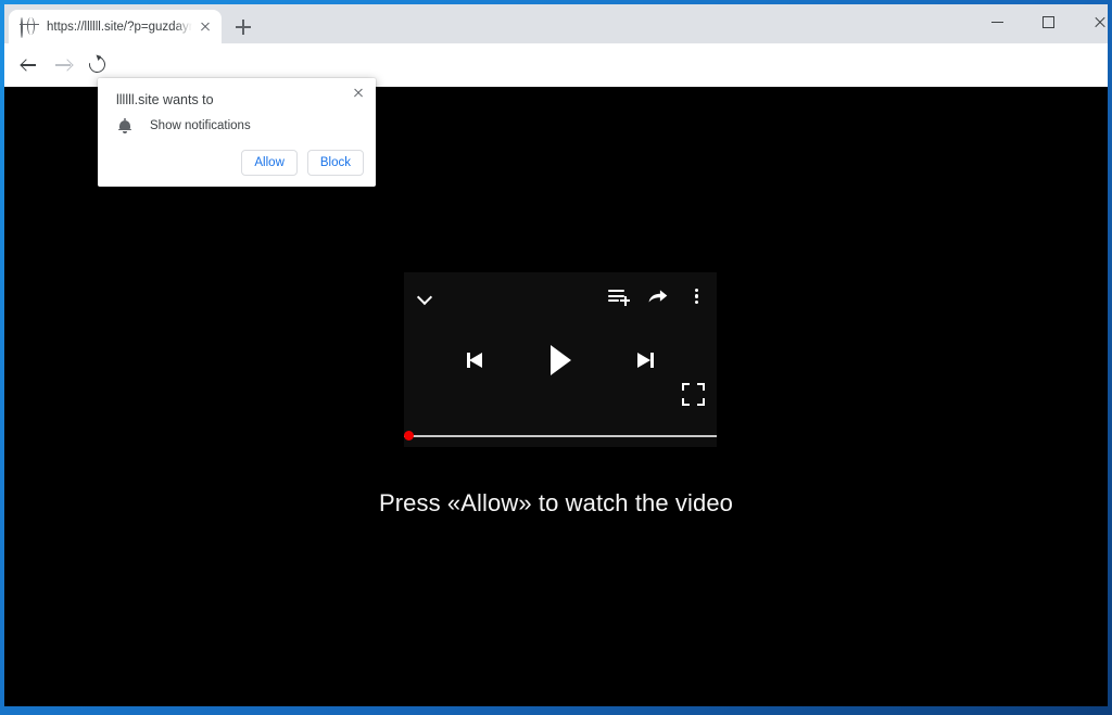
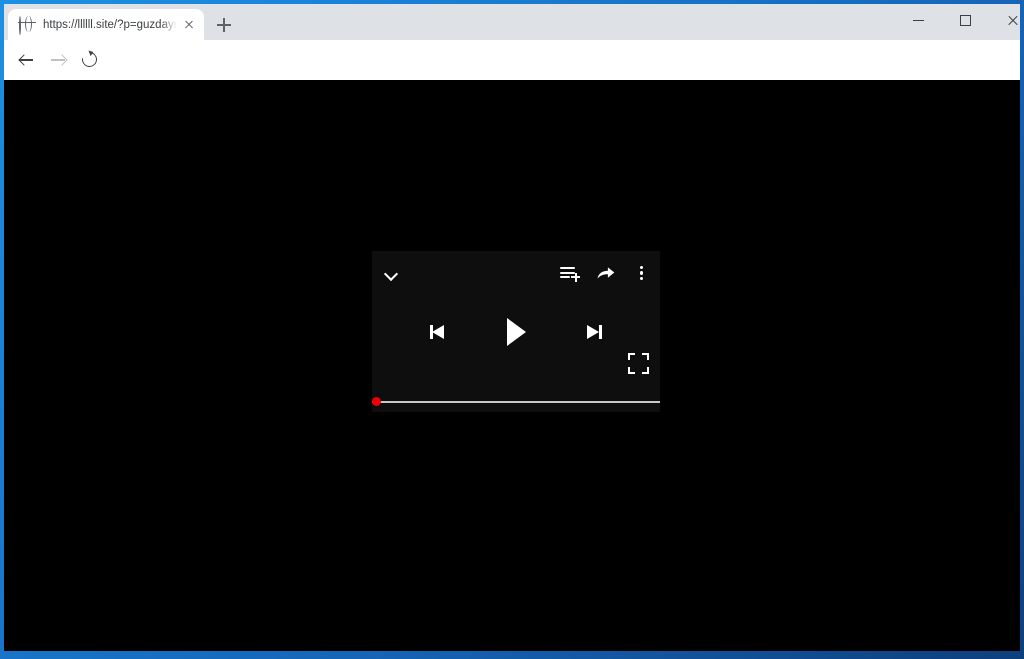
  https://llllll.site/?p=guzdayr
- llllll.site wants to
- Show notifications
- Allow
- Block
- Press «Allow» to watch the video
